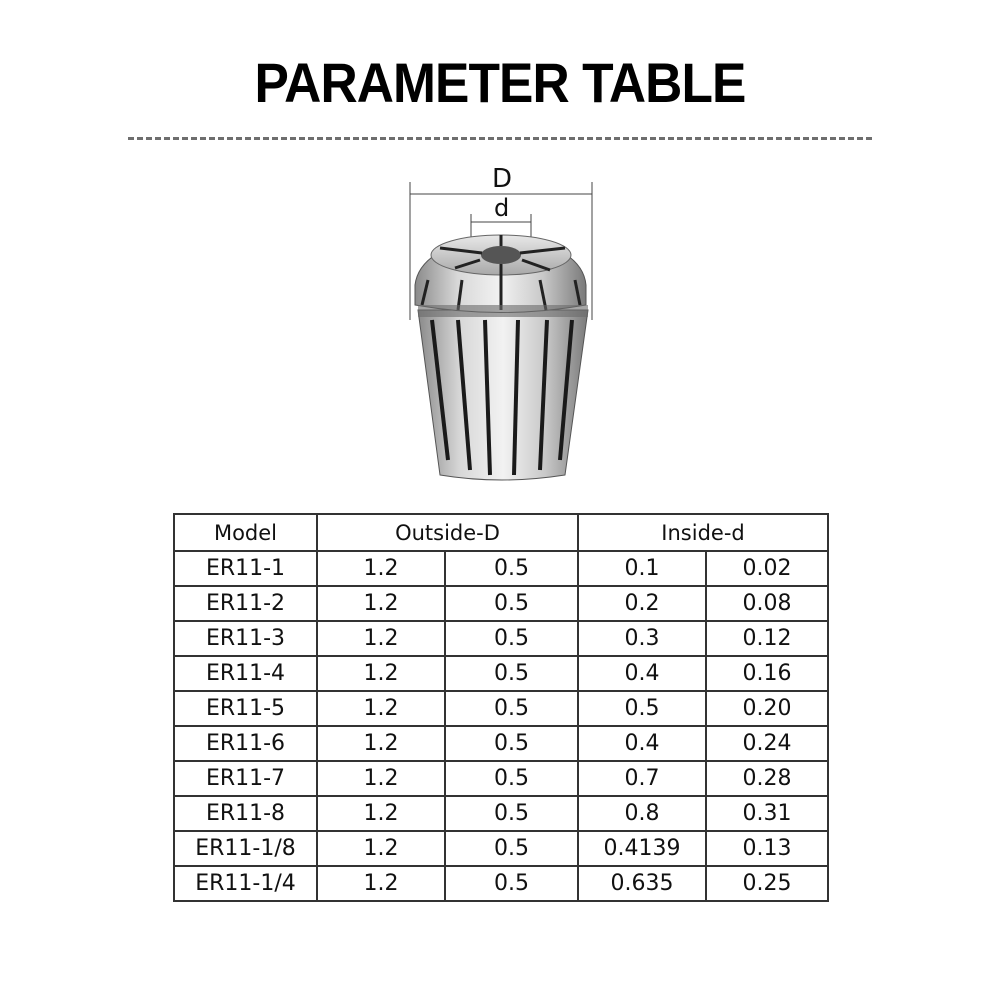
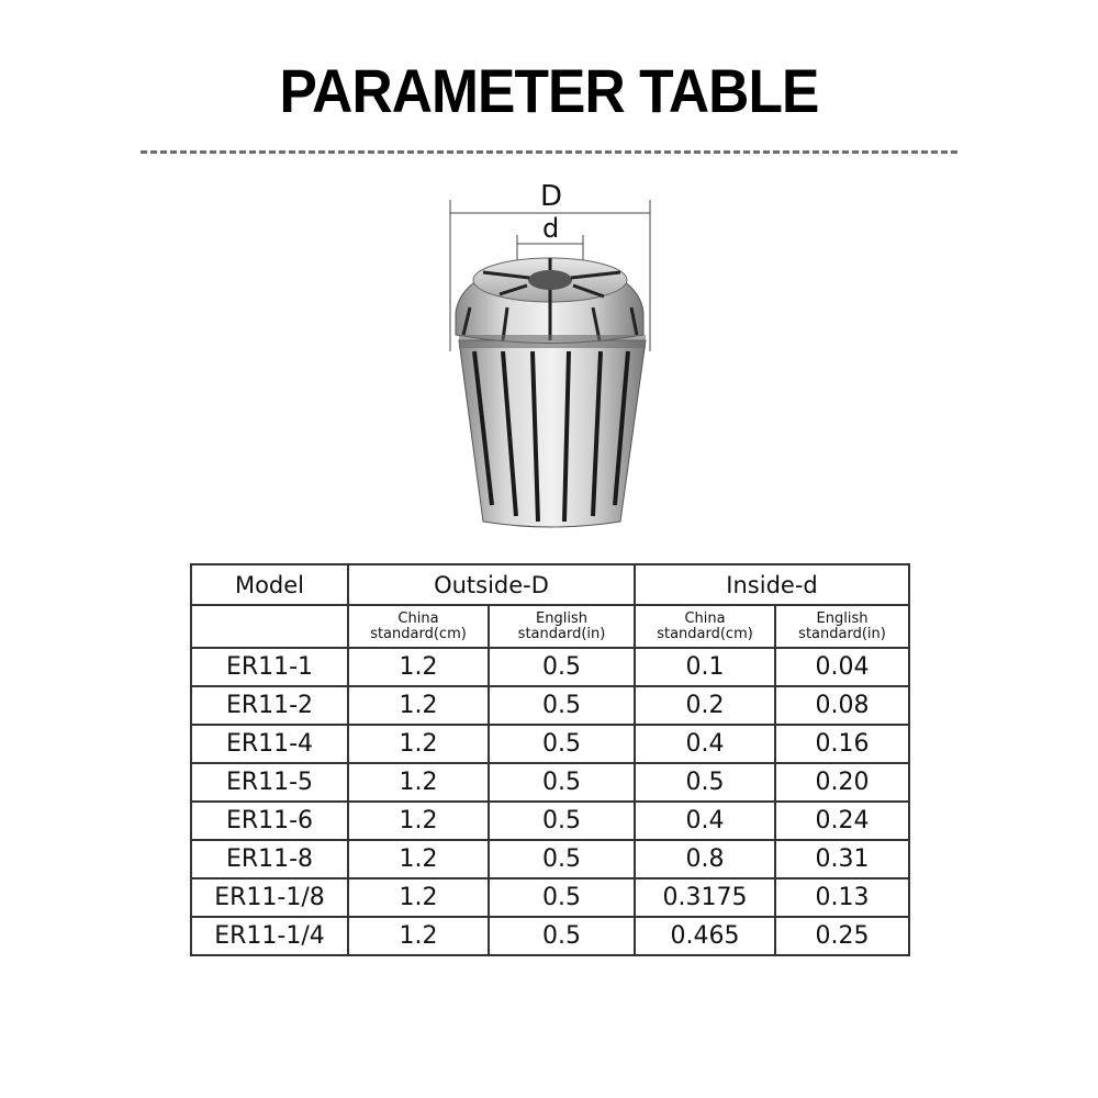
  PARAMETER TABLE
  D
  d
  Model	Outside-D	Inside-d
+ 	Chinastandard(cm)	Englishstandard(in)	Chinastandard(cm)	Englishstandard(in)
- ER11-1	1.2	0.5	0.1	0.02
+ ER11-1	1.2	0.5	0.1	0.04
  ER11-2	1.2	0.5	0.2	0.08
- ER11-3	1.2	0.5	0.3	0.12
  ER11-4	1.2	0.5	0.4	0.16
  ER11-5	1.2	0.5	0.5	0.20
  ER11-6	1.2	0.5	0.4	0.24
- ER11-7	1.2	0.5	0.7	0.28
  ER11-8	1.2	0.5	0.8	0.31
- ER11-1/8	1.2	0.5	0.4139	0.13
+ ER11-1/8	1.2	0.5	0.3175	0.13
- ER11-1/4	1.2	0.5	0.635	0.25
+ ER11-1/4	1.2	0.5	0.465	0.25
